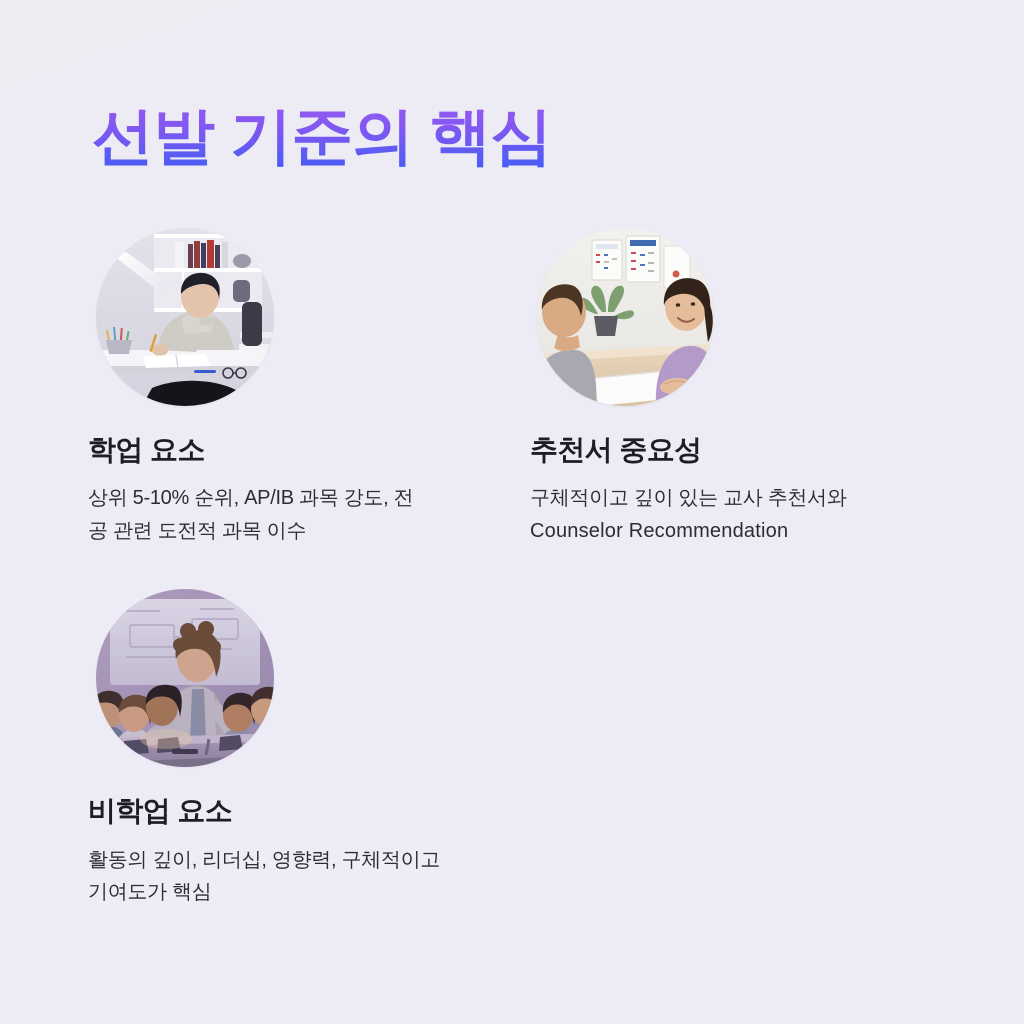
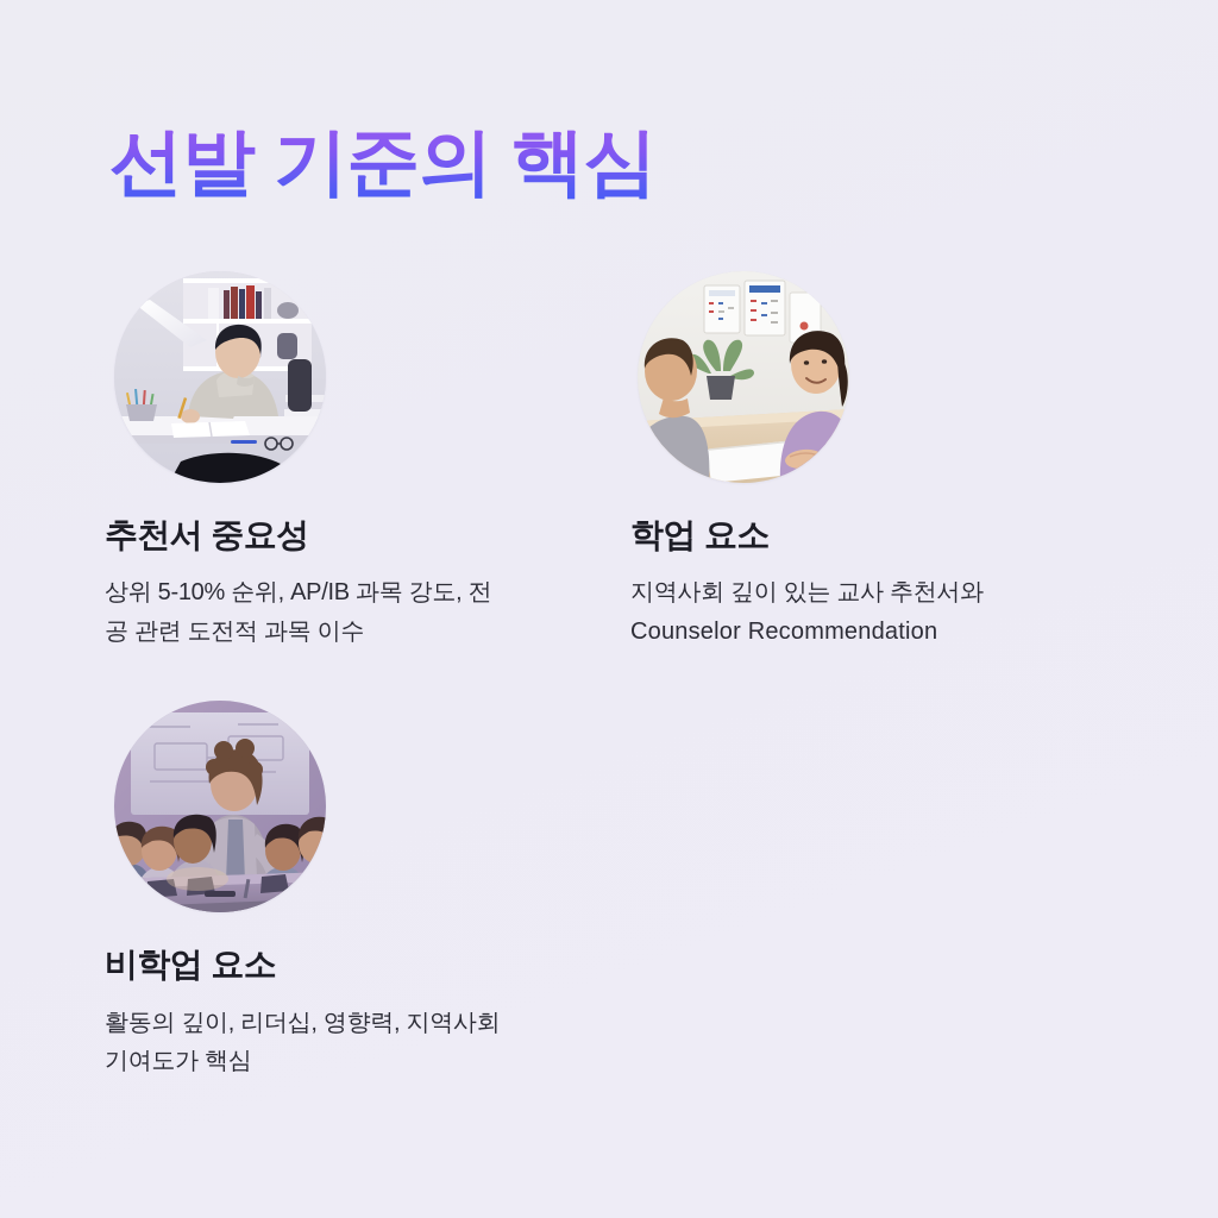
  선발 기준의 핵심
- 학업 요소
+ 추천서 중요성
  상위 5-10% 순위, AP/IB 과목 강도, 전
  공 관련 도전적 과목 이수
- 추천서 중요성
+ 학업 요소
- 구체적이고 깊이 있는 교사 추천서와
+ 지역사회 깊이 있는 교사 추천서와
  Counselor Recommendation
  비학업 요소
- 활동의 깊이, 리더십, 영향력, 구체적이고
+ 활동의 깊이, 리더십, 영향력, 지역사회
  기여도가 핵심
